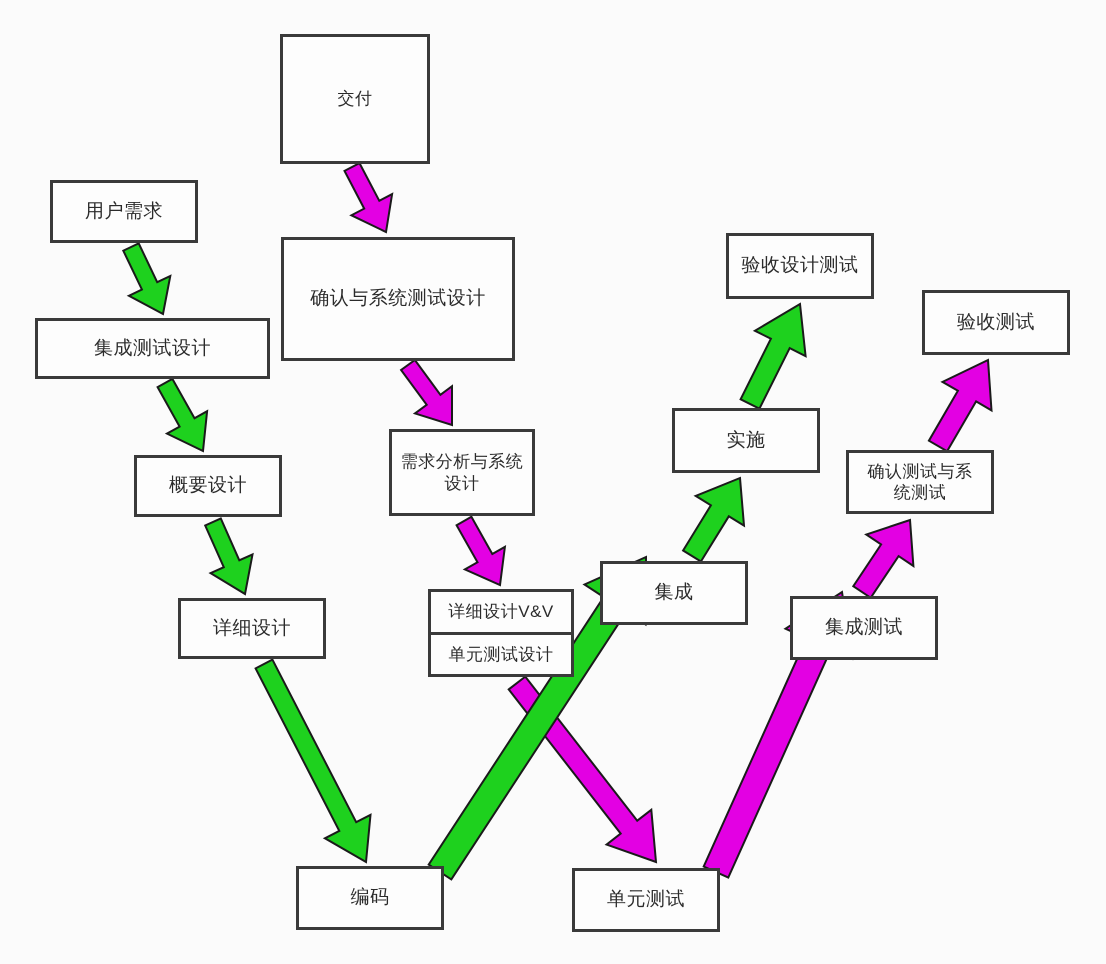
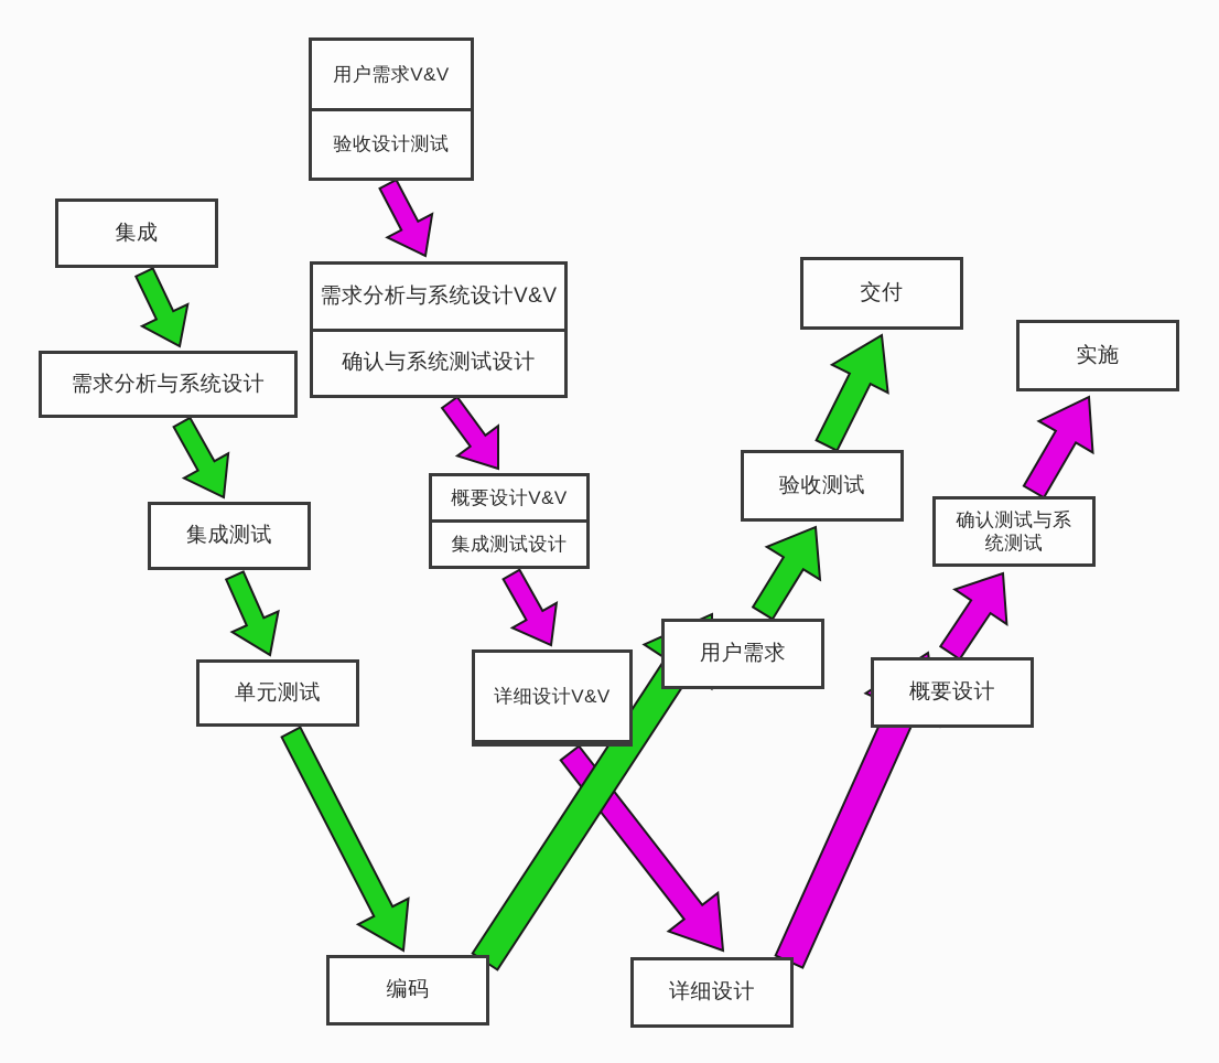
+ 用户需求V&V
- 交付
+ 验收设计测试
- 用户需求
+ 集成
- 验收设计测试
+ 交付
- 验收测试
+ 实施
+ 需求分析与系统设计V&V
  确认与系统测试设计
- 集成测试设计
+ 需求分析与系统设计
- 实施
+ 验收测试
+ 概要设计V&V
- 需求分析与系统设计
+ 集成测试设计
  确认测试与系
  统测试
- 概要设计
+ 集成测试
- 集成
+ 用户需求
  详细设计V&V
- 单元测试设计
- 集成测试
+ 概要设计
- 详细设计
+ 单元测试
  编码
- 单元测试
+ 详细设计
